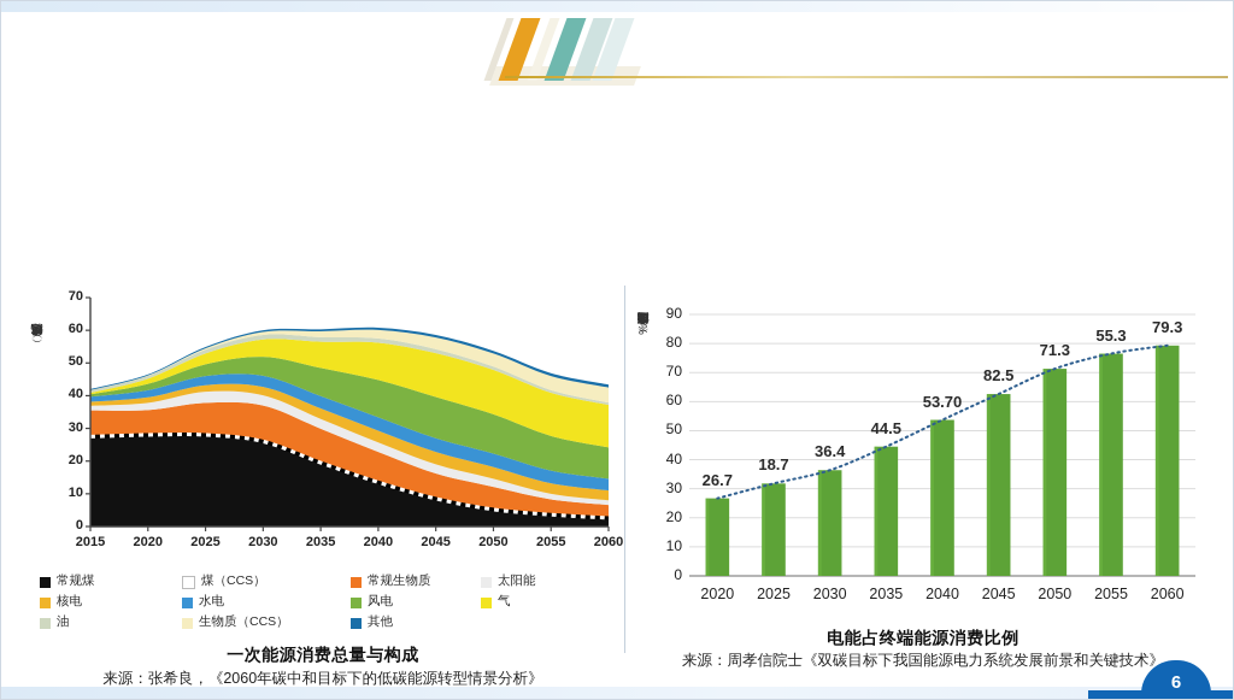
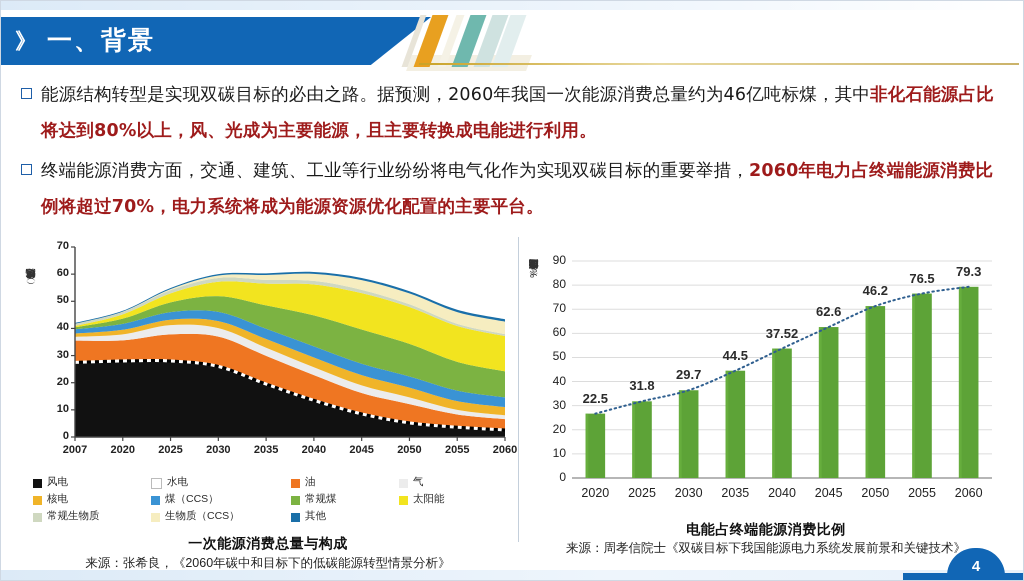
+ 》 一、背景
+ 能源结构转型是实现双碳目标的必由之路。据预测，2060年我国一次能源消费总量约为46亿吨标煤，其中非化石能源占比将达到80%以上，风、光成为主要能源，且主要转换成电能进行利用。
+ 终端能源消费方面，交通、建筑、工业等行业纷纷将电气化作为实现双碳目标的重要举措，2060年电力占终端能源消费比例将超过70%，电力系统将成为能源资源优化配置的主要平台。
  0
  10
  20
  30
  40
  50
  60
  70
- 2015
+ 2007
  2020
  2025
  2030
  2035
  2040
  2045
  2050
  2055
  2060
- 常规煤
+ 风电
- 煤（CCS）
+ 水电
- 常规生物质
+ 油
- 太阳能
+ 气
  核电
- 水电
+ 煤（CCS）
- 风电
+ 常规煤
- 气
+ 太阳能
- 油
+ 常规生物质
  生物质（CCS）
  其他
  一次能源消费总量与构成
  来源：张希良，《2060年碳中和目标下的低碳能源转型情景分析》
  0
  10
  20
  30
  40
  50
  60
  70
  80
  90
- 26.7
+ 22.5
- 18.7
+ 31.8
- 36.4
+ 29.7
  44.5
- 53.70
+ 37.52
- 82.5
+ 62.6
- 71.3
+ 46.2
- 55.3
+ 76.5
  79.3
  2020
  2025
  2030
  2035
  2040
  2045
  2050
  2055
  2060
  电能占终端能源消费比例
  来源：周孝信院士《双碳目标下我国能源电力系统发展前景和关键技术》
- 6
+ 4
